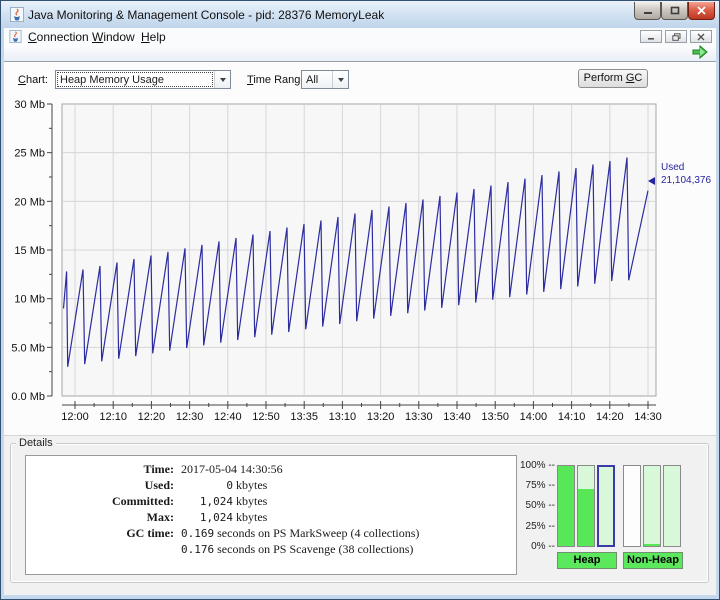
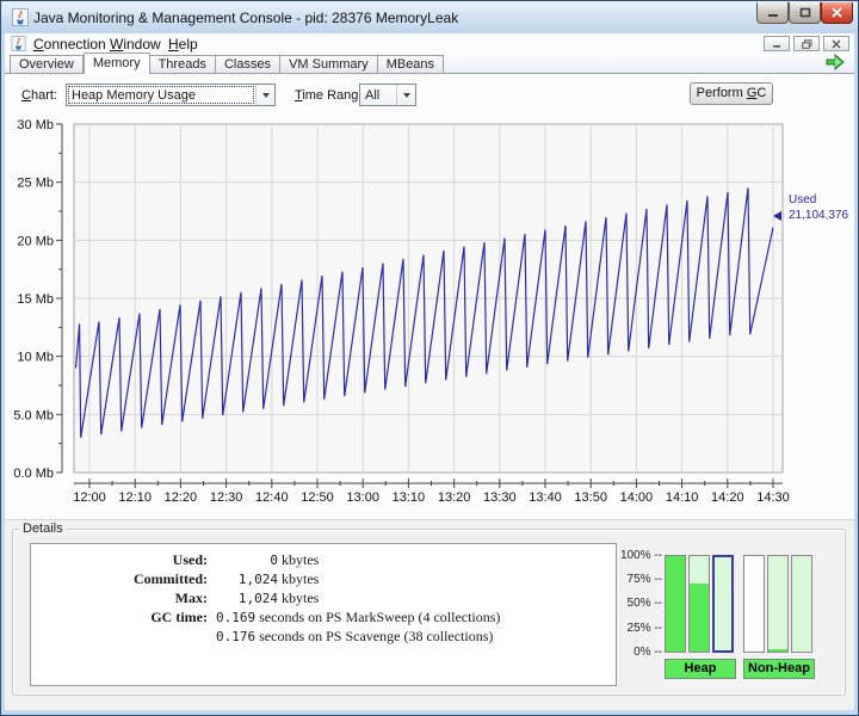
  Java Monitoring & Management Console - pid: 28376 MemoryLeak
  Connection
  Window
  Help
+ Overview
+ Memory
+ Threads
+ Classes
+ VM Summary
+ MBeans
  Chart:
  Heap Memory Usage
  Time Rang
  All
  Perform GC
  30 Mb
  25 Mb
  20 Mb
  15 Mb
  10 Mb
  5.0 Mb
  0.0 Mb
  12:00
  12:10
  12:20
  12:30
  12:40
  12:50
- 13:35
+ 13:00
  13:10
  13:20
  13:30
  13:40
  13:50
  14:00
  14:10
  14:20
  14:30
  Used
  21,104,376
  Details
- Time: 2017-05-04 14:30:56
  Used: 0 kbytes
  Committed: 1,024 kbytes
  Max: 1,024 kbytes
  GC time: 0.169 seconds on PS MarkSweep (4 collections)
  0.176 seconds on PS Scavenge (38 collections)
  100% --
  75% --
  50% --
  25% --
  0% --
  Heap
  Non-Heap
